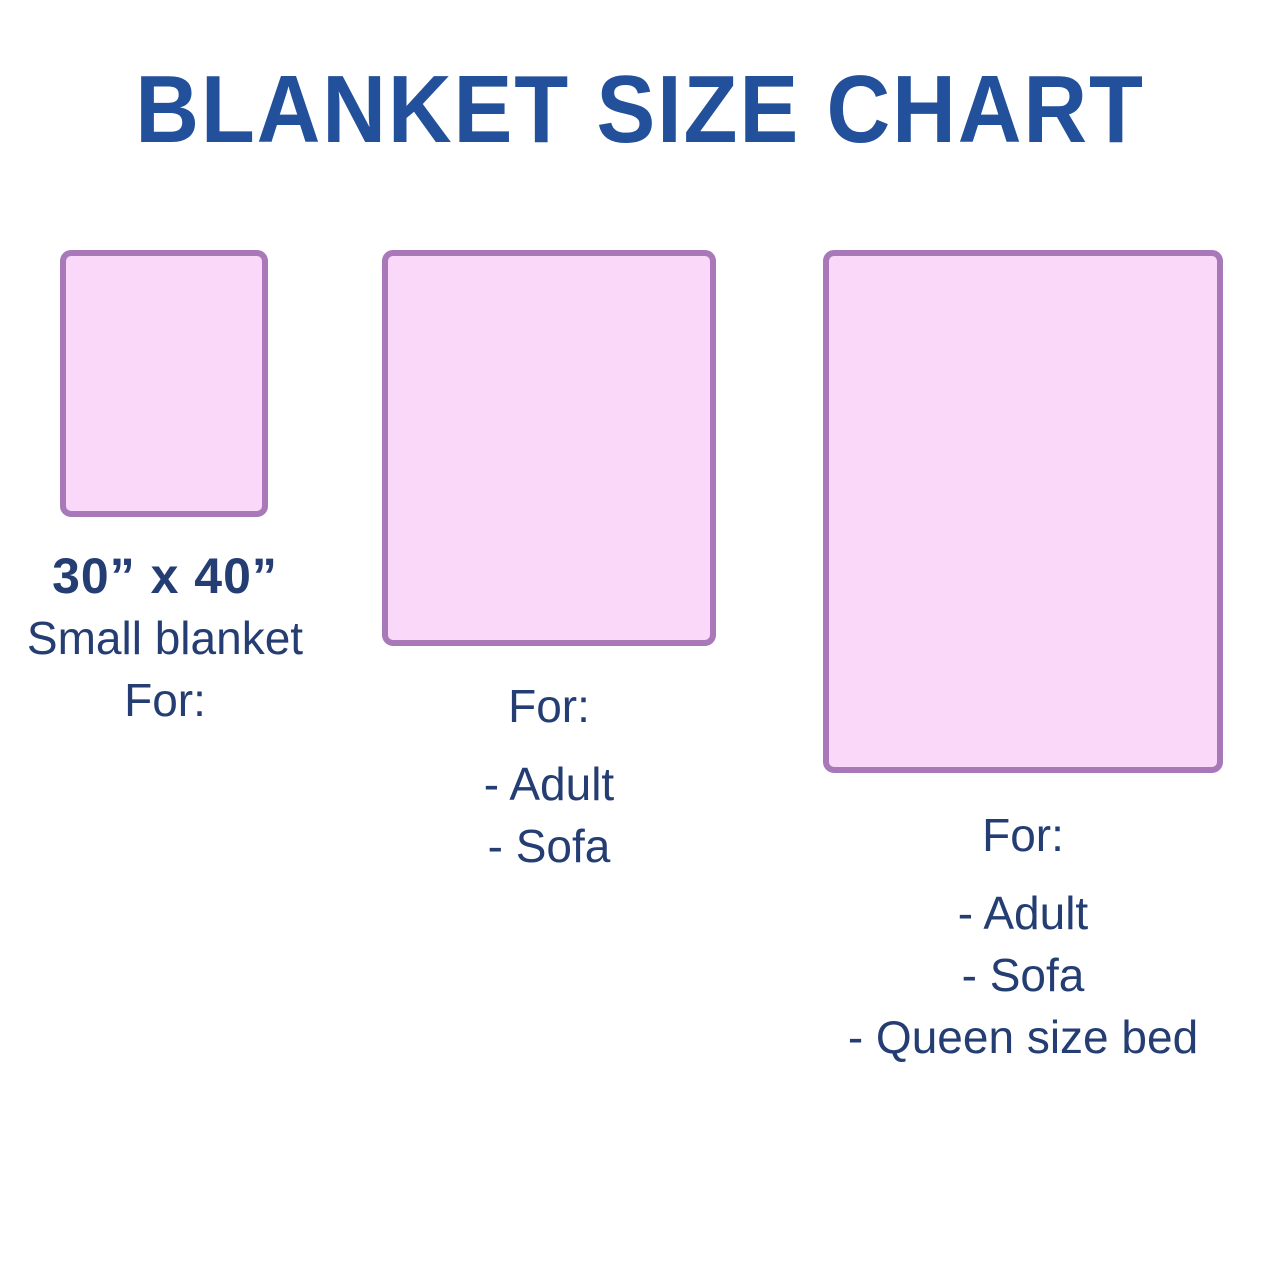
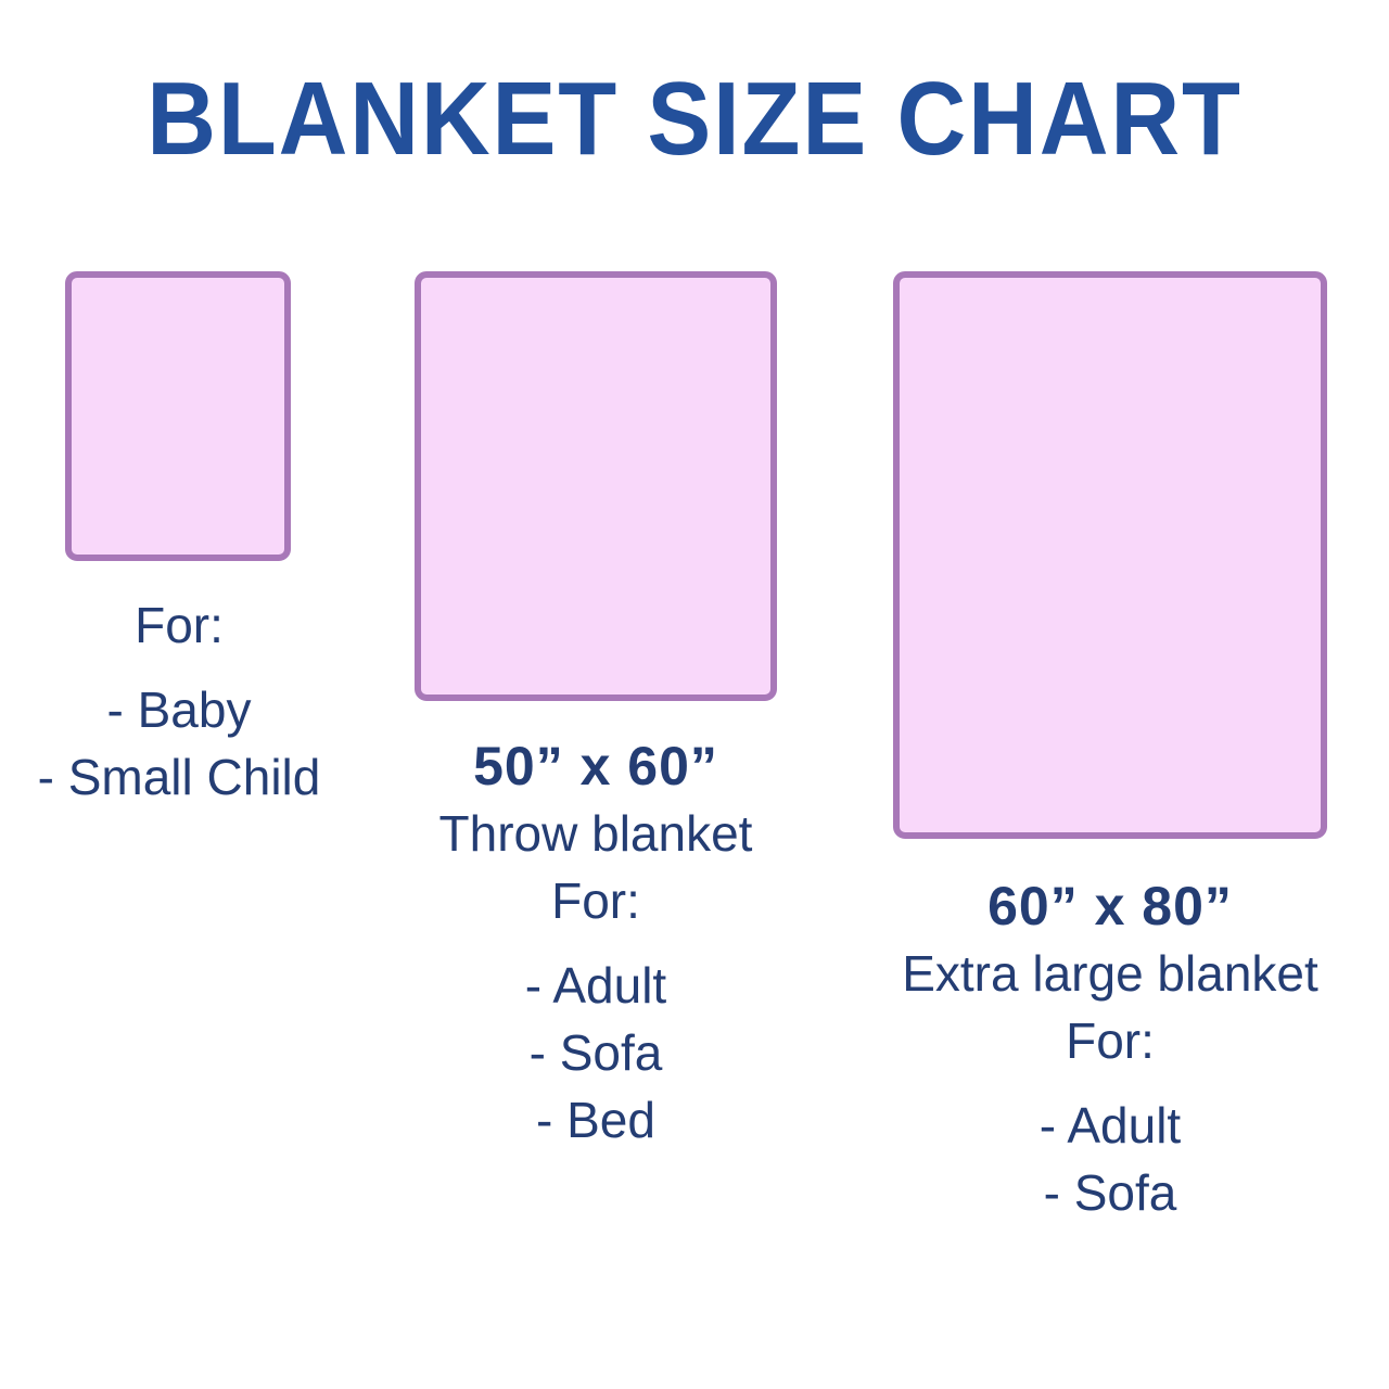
  BLANKET SIZE CHART
- 30” x 40”
- Small blanket
  For:
+ - Baby
+ - Small Child
+ 50” x 60”
+ Throw blanket
  For:
  - Adult
  - Sofa
+ - Bed
+ 60” x 80”
+ Extra large blanket
  For:
  - Adult
  - Sofa
- - Queen size bed
